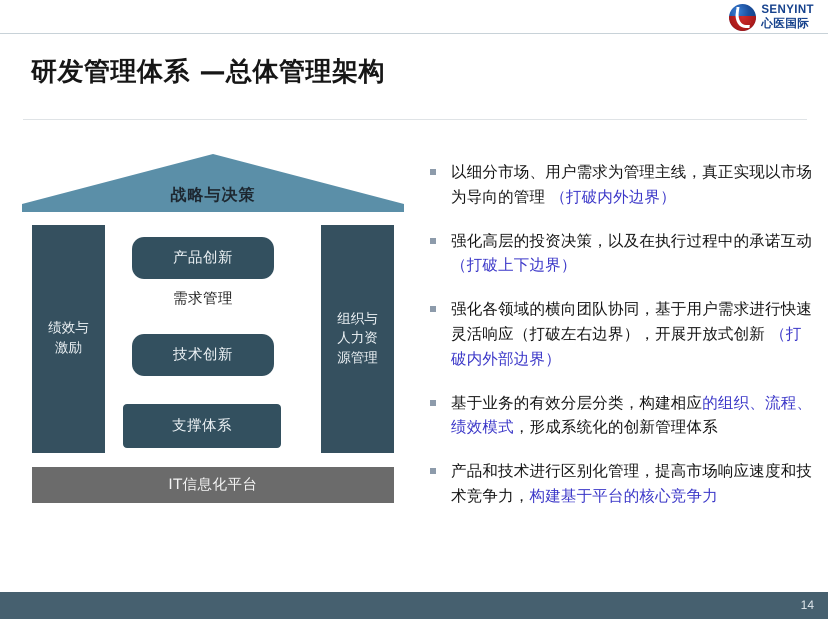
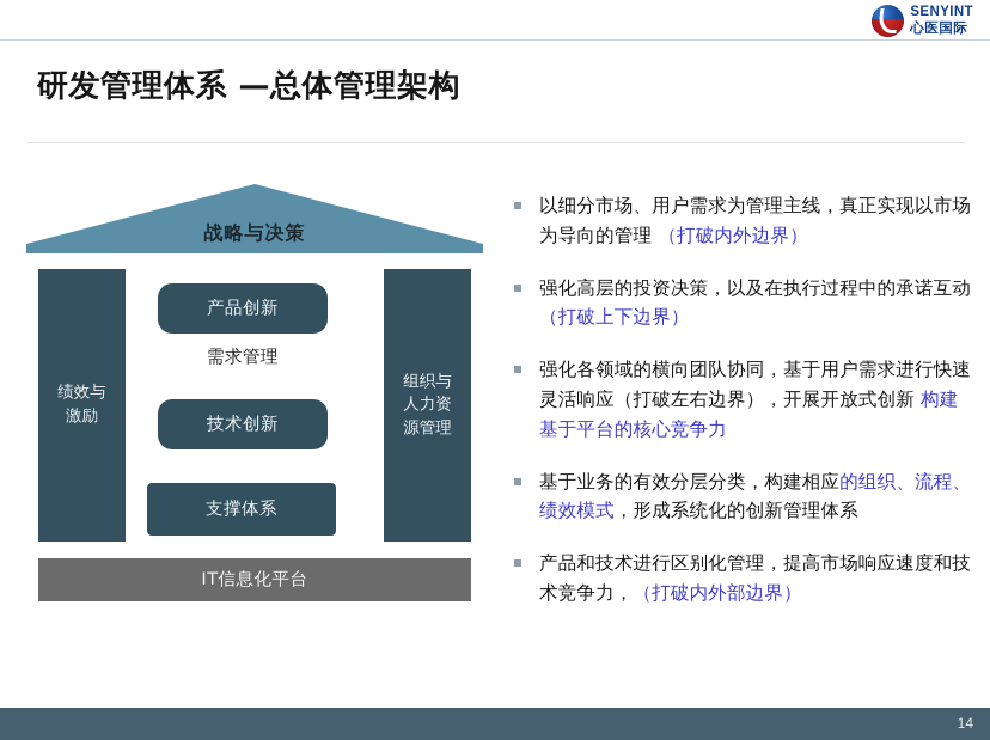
  SENYINT
  心医国际
  研发管理体系 —总体管理架构
  战略与决策
  绩效与
  激励
  组织与
  人力资
  源管理
  产品创新
  需求管理
  技术创新
  支撑体系
  IT信息化平台
  以细分市场、用户需求为管理主线，真正实现以市场为导向的管理 （打破内外边界）
  强化高层的投资决策，以及在执行过程中的承诺互动 （打破上下边界）
- 强化各领域的横向团队协同，基于用户需求进行快速灵活响应（打破左右边界），开展开放式创新 （打破内外部边界）
+ 强化各领域的横向团队协同，基于用户需求进行快速灵活响应（打破左右边界），开展开放式创新 构建基于平台的核心竞争力
  基于业务的有效分层分类，构建相应的组织、流程、绩效模式，形成系统化的创新管理体系
- 产品和技术进行区别化管理，提高市场响应速度和技术竞争力，构建基于平台的核心竞争力
+ 产品和技术进行区别化管理，提高市场响应速度和技术竞争力，（打破内外部边界）
  14
